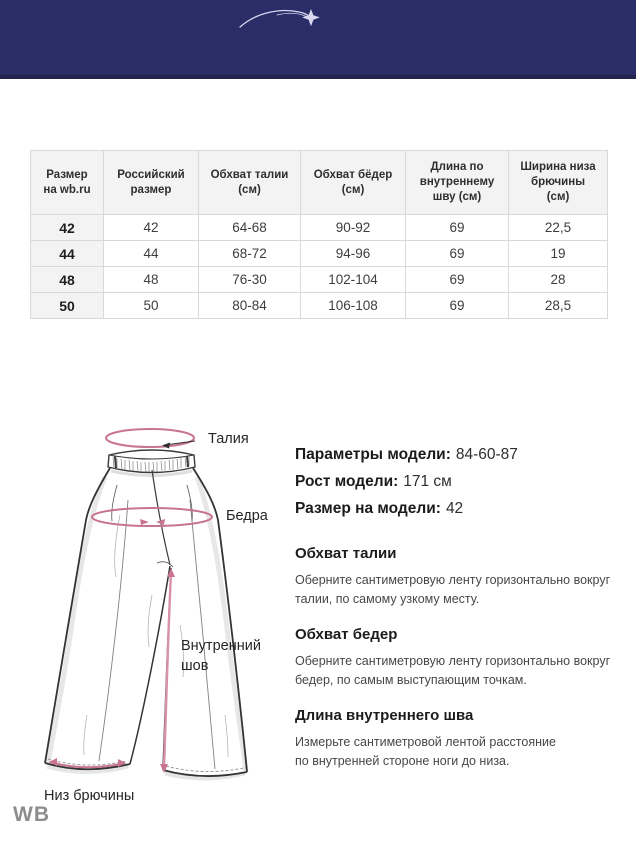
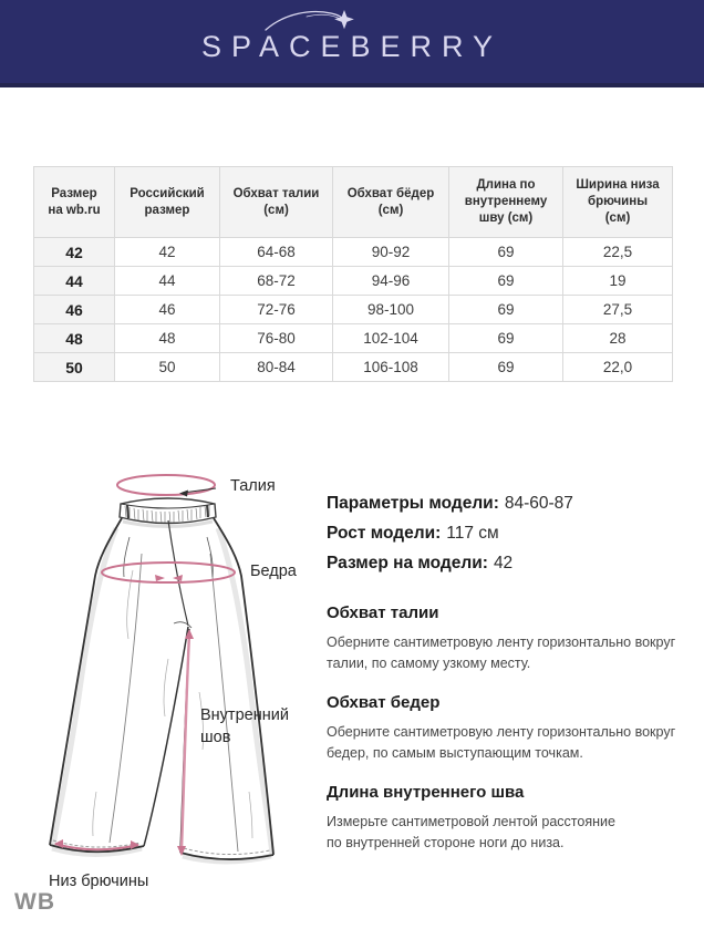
+ SPACEBERRY
  Размер на wb.ru	Российский размер	Обхват талии (см)	Обхват бёдер (см)	Длина по внутреннему шву (см)	Ширина низа брючины (см)
  42	42	64-68	90-92	69	22,5
  44	44	68-72	94-96	69	19
+ 46	46	72-76	98-100	69	27,5
- 48	48	76-30	102-104	69	28
+ 48	48	76-80	102-104	69	28
- 50	50	80-84	106-108	69	28,5
+ 50	50	80-84	106-108	69	22,0
  Талия
  Бедра
  Внутренний
  шов
  Низ брючины
  Параметры модели: 84-60-87
- Рост модели: 171 см
+ Рост модели: 117 см
  Размер на модели: 42
  Обхват талии
  Оберните сантиметровую ленту горизонтально вокруг
  талии, по самому узкому месту.
  Обхват бедер
  Оберните сантиметровую ленту горизонтально вокруг
  бедер, по самым выступающим точкам.
  Длина внутреннего шва
  Измерьте сантиметровой лентой расстояние
  по внутренней стороне ноги до низа.
  WB
